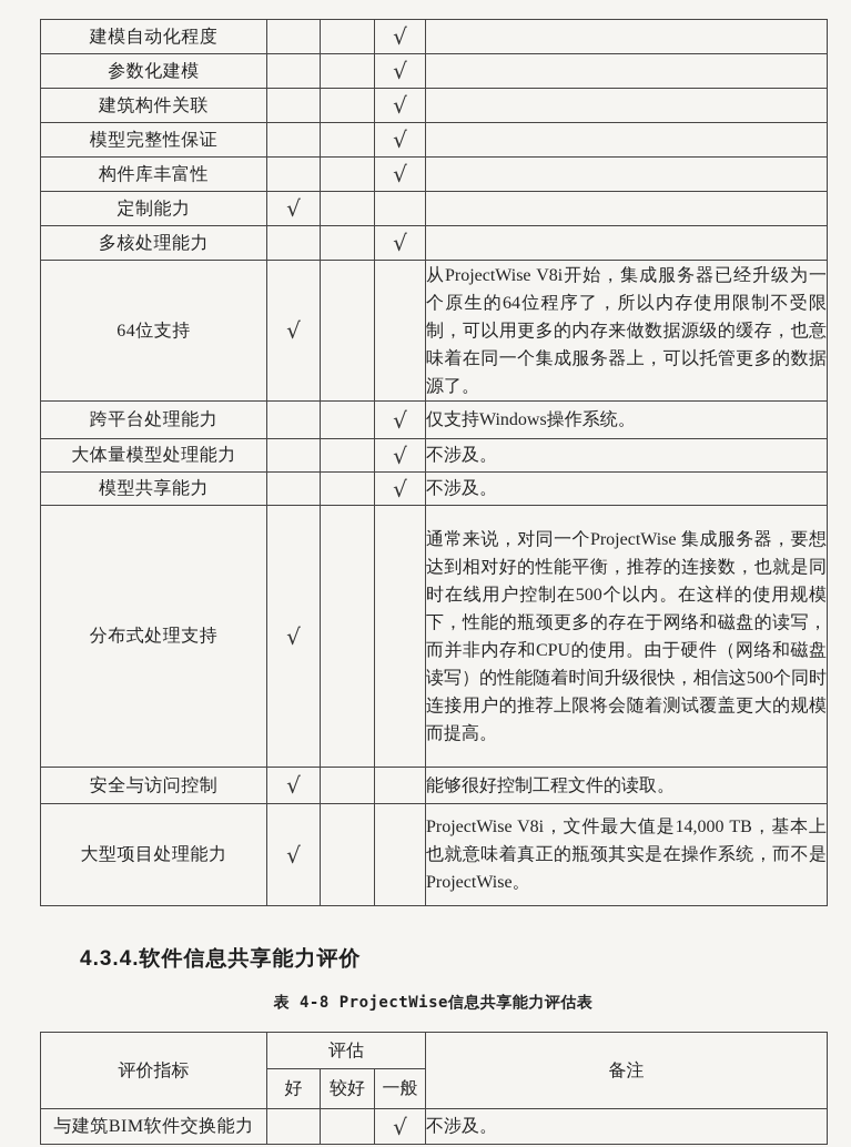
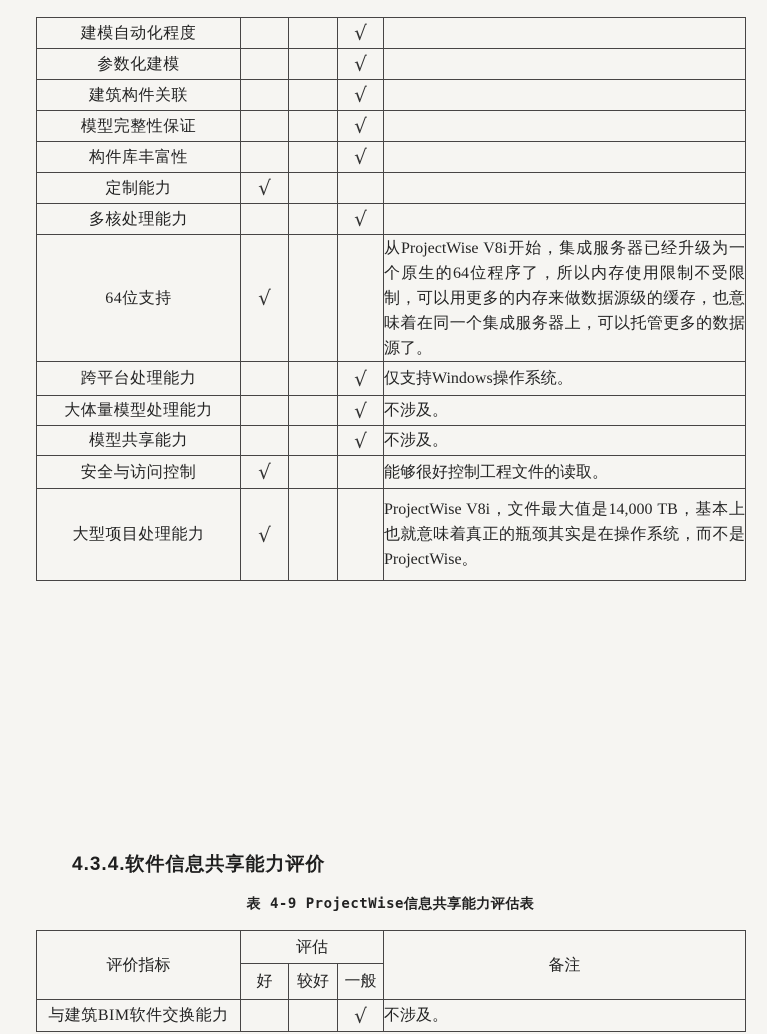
  建模自动化程度			√
  参数化建模			√
  建筑构件关联			√
  模型完整性保证			√
  构件库丰富性			√
  定制能力	√
  多核处理能力			√
  64位支持	√			从ProjectWise V8i开始，集成服务器已经升级为一个原生的64位程序了，所以内存使用限制不受限制，可以用更多的内存来做数据源级的缓存，也意味着在同一个集成服务器上，可以托管更多的数据源了。
  跨平台处理能力			√	仅支持Windows操作系统。
  大体量模型处理能力			√	不涉及。
  模型共享能力			√	不涉及。
- 分布式处理支持	√			通常来说，对同一个ProjectWise 集成服务器，要想达到相对好的性能平衡，推荐的连接数，也就是同时在线用户控制在500个以内。在这样的使用规模下，性能的瓶颈更多的存在于网络和磁盘的读写，而并非内存和CPU的使用。由于硬件（网络和磁盘读写）的性能随着时间升级很快，相信这500个同时连接用户的推荐上限将会随着测试覆盖更大的规模而提高。
  安全与访问控制	√			能够很好控制工程文件的读取。
  大型项目处理能力	√			ProjectWise V8i，文件最大值是14,000 TB，基本上也就意味着真正的瓶颈其实是在操作系统，而不是ProjectWise。
  4.3.4.软件信息共享能力评价
- 表 4-8 ProjectWise信息共享能力评估表
+ 表 4-9 ProjectWise信息共享能力评估表
  评价指标	评估	备注
  好	较好	一般
  与建筑BIM软件交换能力			√	不涉及。
